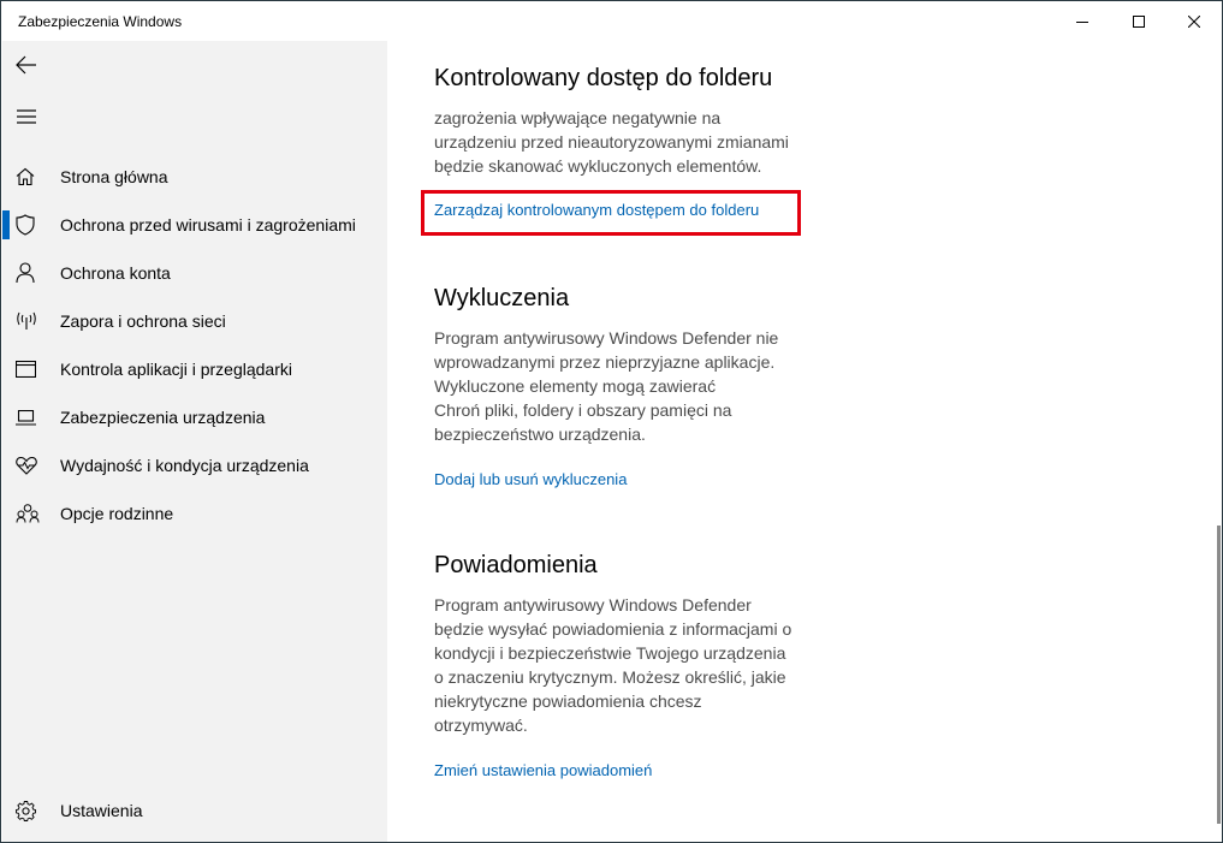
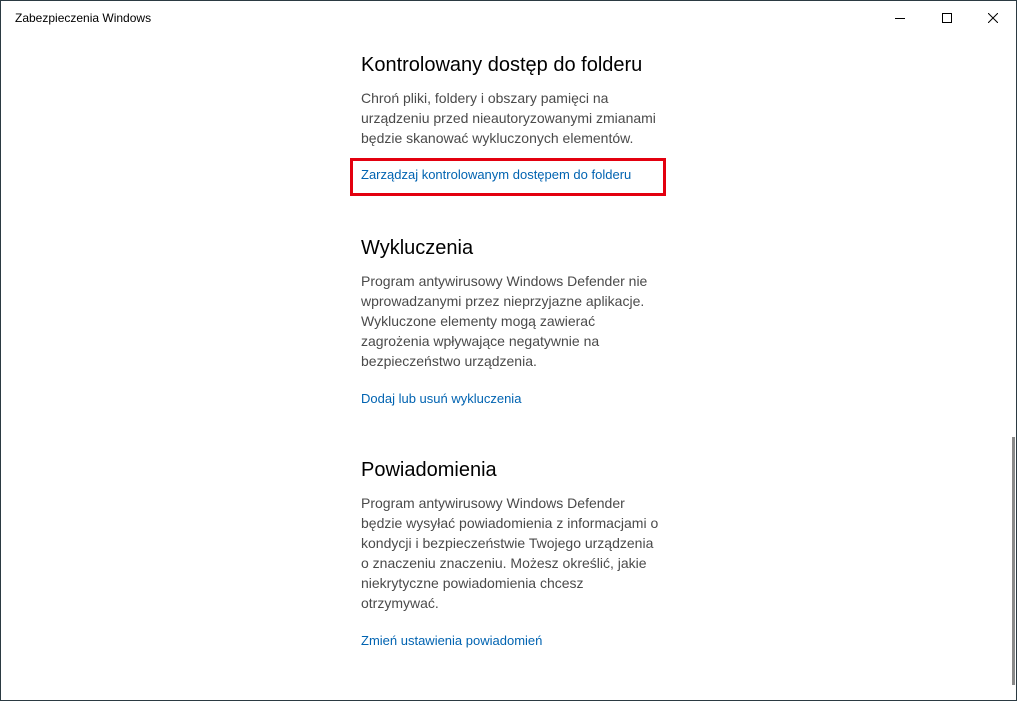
  Zabezpieczenia Windows
- Strona główna
- Ochrona przed wirusami i zagrożeniami
- Ochrona konta
- Zapora i ochrona sieci
- Kontrola aplikacji i przeglądarki
- Zabezpieczenia urządzenia
- Wydajność i kondycja urządzenia
- Opcje rodzinne
- Ustawienia
  Kontrolowany dostęp do folderu
- zagrożenia wpływające negatywnie na
+ Chroń pliki, foldery i obszary pamięci na
  urządzeniu przed nieautoryzowanymi zmianami
  będzie skanować wykluczonych elementów.
  Zarządzaj kontrolowanym dostępem do folderu
  Wykluczenia
  Program antywirusowy Windows Defender nie
  wprowadzanymi przez nieprzyjazne aplikacje.
  Wykluczone elementy mogą zawierać
- Chroń pliki, foldery i obszary pamięci na
+ zagrożenia wpływające negatywnie na
  bezpieczeństwo urządzenia.
  Dodaj lub usuń wykluczenia
  Powiadomienia
  Program antywirusowy Windows Defender
  będzie wysyłać powiadomienia z informacjami o
  kondycji i bezpieczeństwie Twojego urządzenia
- o znaczeniu krytycznym. Możesz określić, jakie
+ o znaczeniu znaczeniu. Możesz określić, jakie
  niekrytyczne powiadomienia chcesz
  otrzymywać.
  Zmień ustawienia powiadomień
